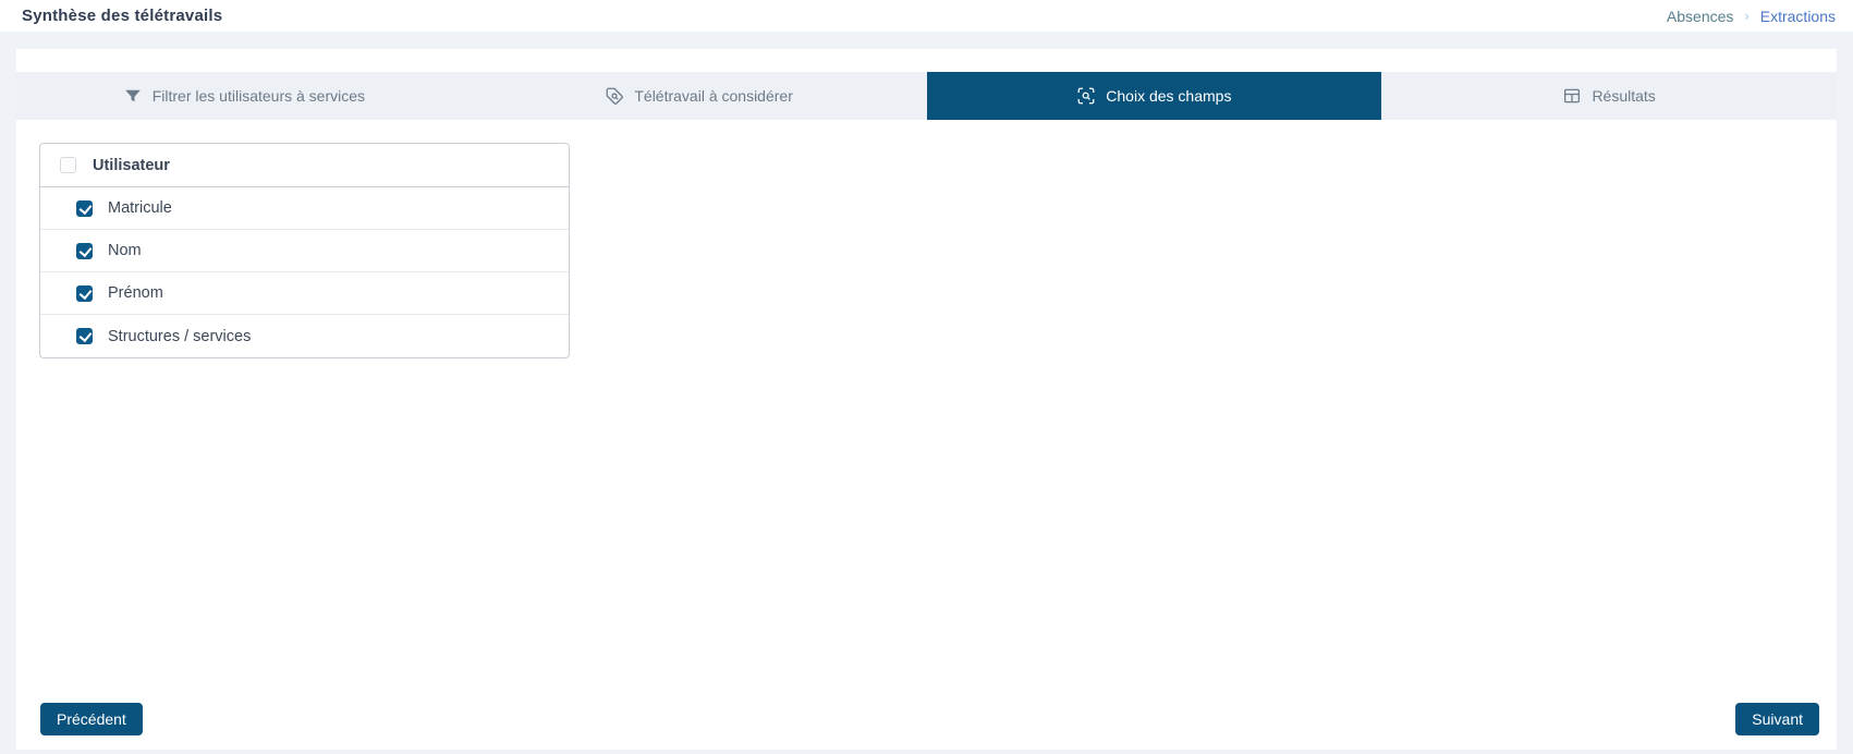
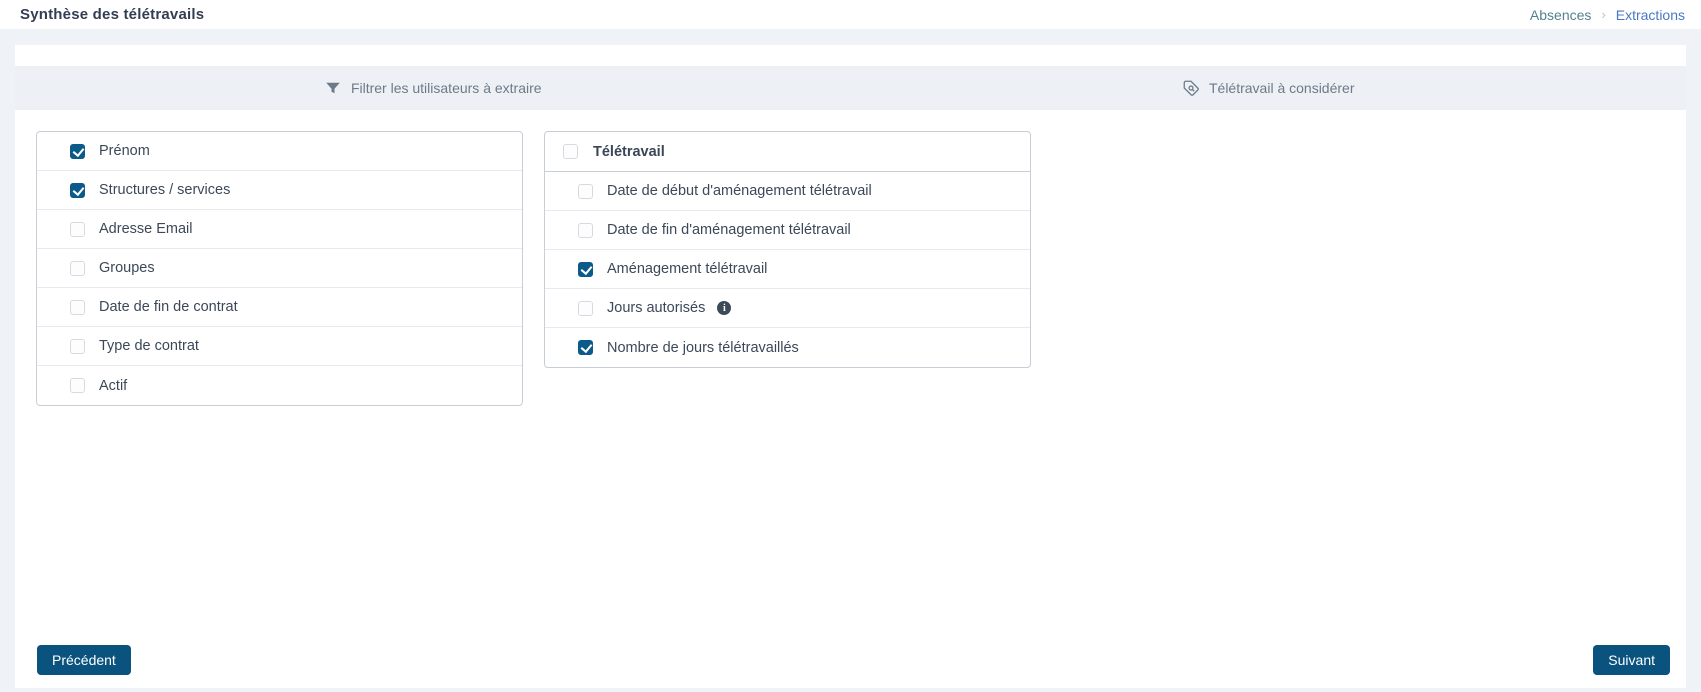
  Synthèse des télétravails
  Absences
  ›
  Extractions
- Filtrer les utilisateurs à services
+ Filtrer les utilisateurs à extraire
  Télétravail à considérer
- Choix des champs
- Résultats
- Utilisateur
- Matricule
- Nom
  Prénom
  Structures / services
+ Adresse Email
+ Groupes
+ Date de fin de contrat
+ Type de contrat
+ Actif
+ Télétravail
+ Date de début d'aménagement télétravail
+ Date de fin d'aménagement télétravail
+ Aménagement télétravail
+ Jours autorisés
+ i
+ Nombre de jours télétravaillés
  Précédent
  Suivant
